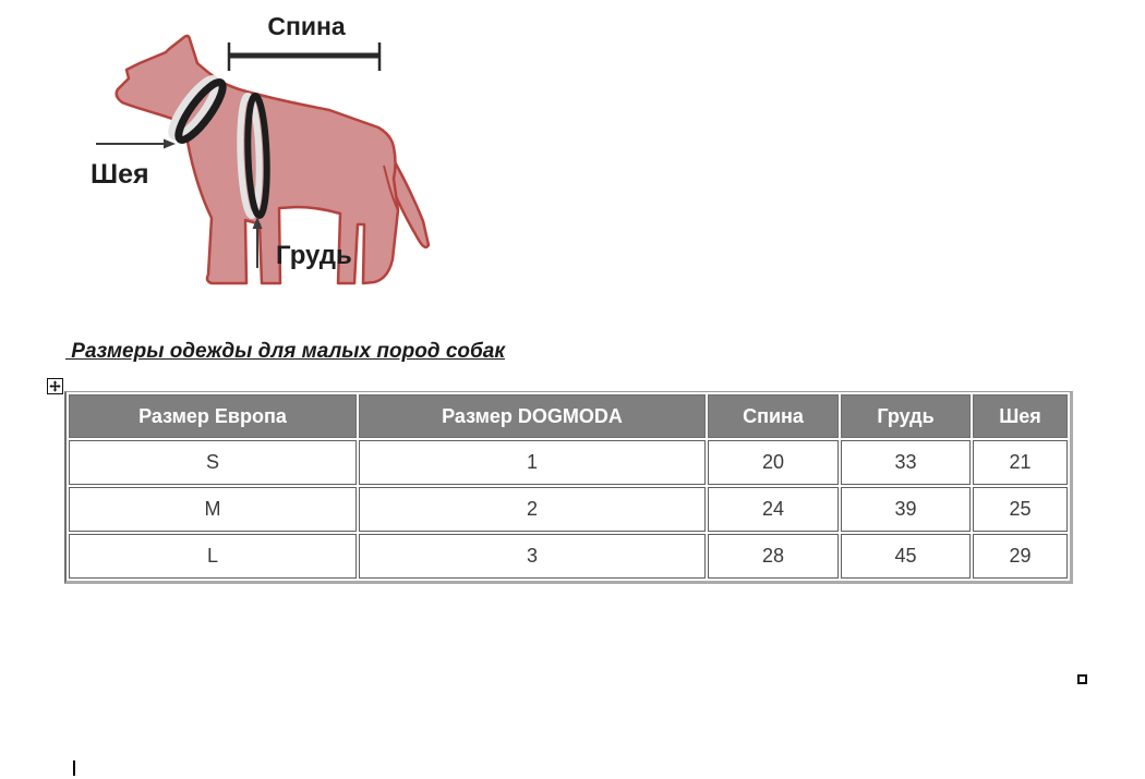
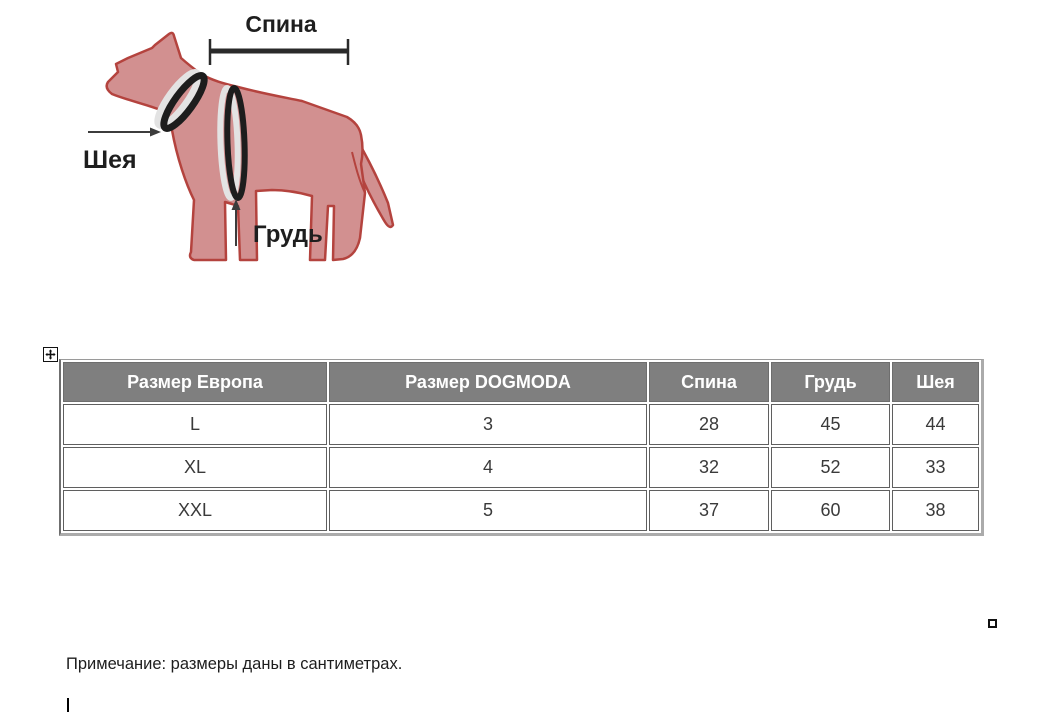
  Спина
  Шея
  Грудь
- Размеры одежды для малых пород собак
  Размер Европа	Размер DOGMODA	Спина	Грудь	Шея
- S	1	20	33	21
- M	2	24	39	25
- L	3	28	45	29
+ L	3	28	45	44
+ XL	4	32	52	33
+ XXL	5	37	60	38
+ Примечание: размеры даны в сантиметрах.
